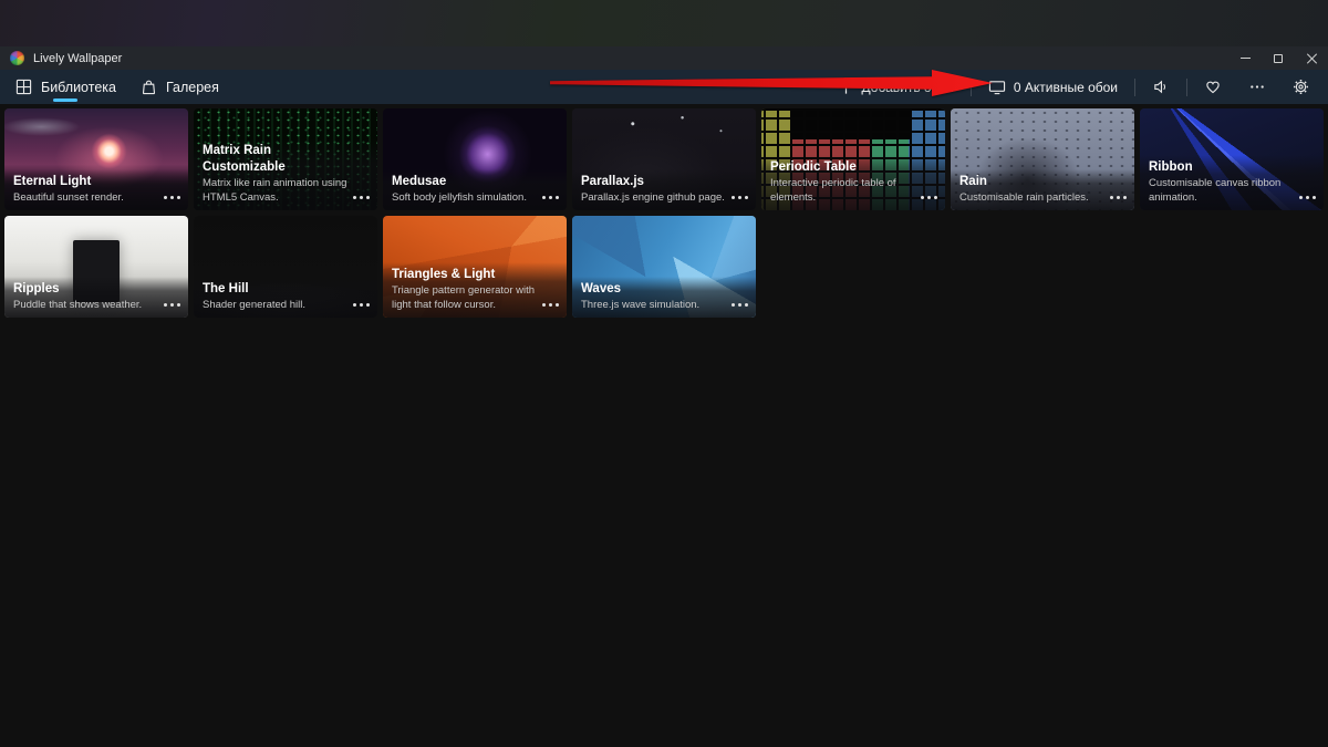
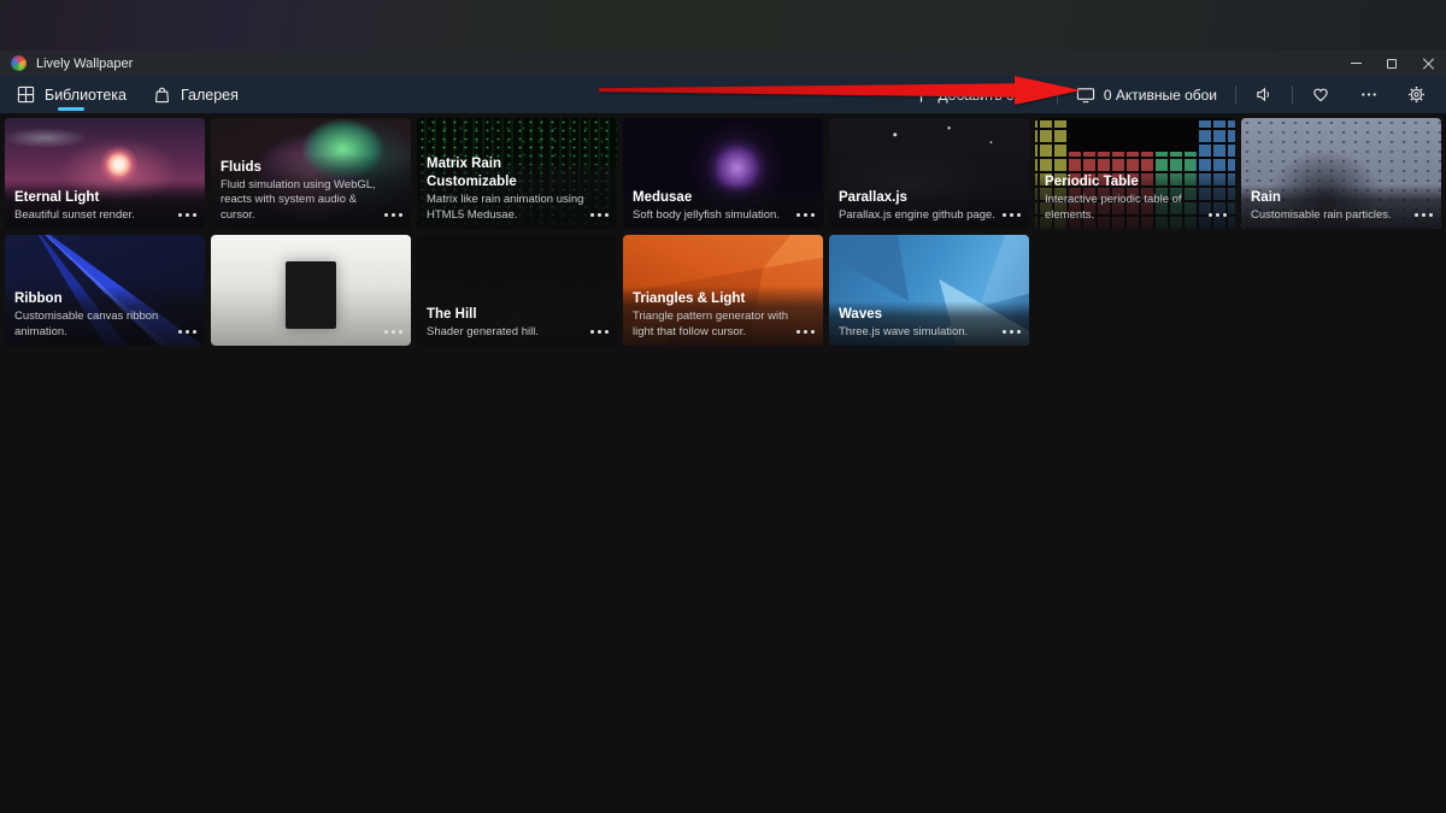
  Lively Wallpaper
  Библиотека
  Галерея
  0 Активные обои
  Eternal Light
  Beautiful sunset render.
+ Fluids
+ Fluid simulation using WebGL, reacts with system audio & cursor.
  Matrix Rain Customizable
- Matrix like rain animation using HTML5 Canvas.
+ Matrix like rain animation using HTML5 Medusae.
  Medusae
  Soft body jellyfish simulation.
  Parallax.js
  Parallax.js engine github page.
  Periodic Table
  Interactive periodic table of elements.
  Rain
  Customisable rain particles.
  Ribbon
  Customisable canvas ribbon animation.
- Ripples
- Puddle that shows weather.
  The Hill
  Shader generated hill.
  Triangles & Light
  Triangle pattern generator with light that follow cursor.
  Waves
  Three.js wave simulation.
